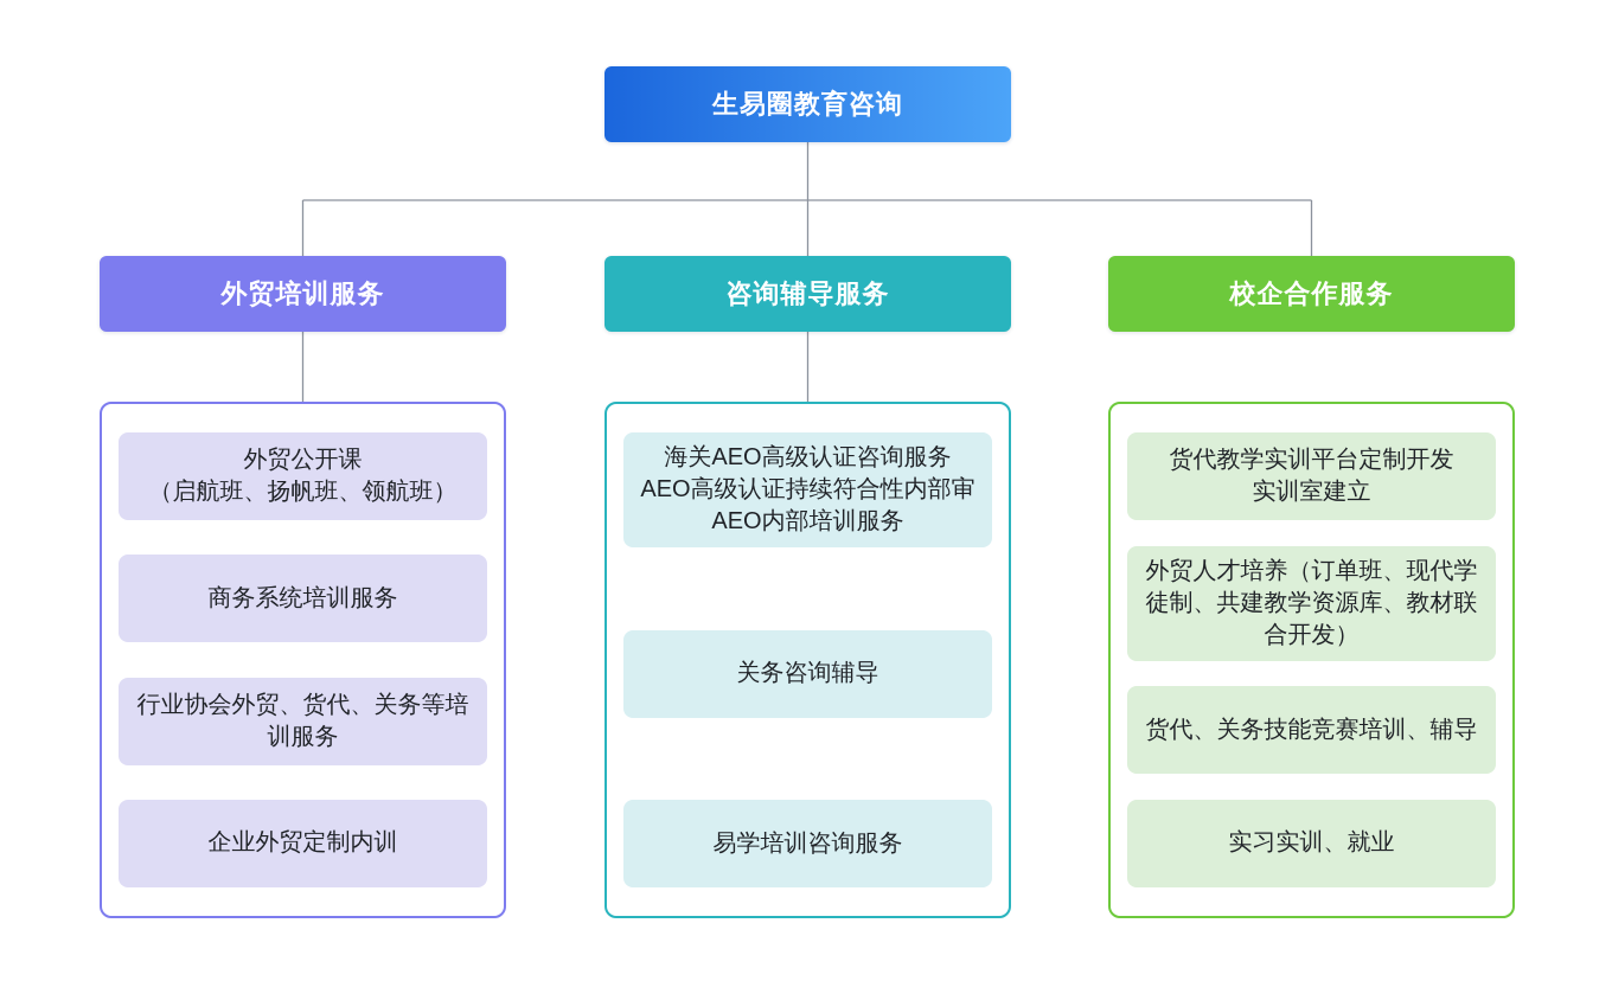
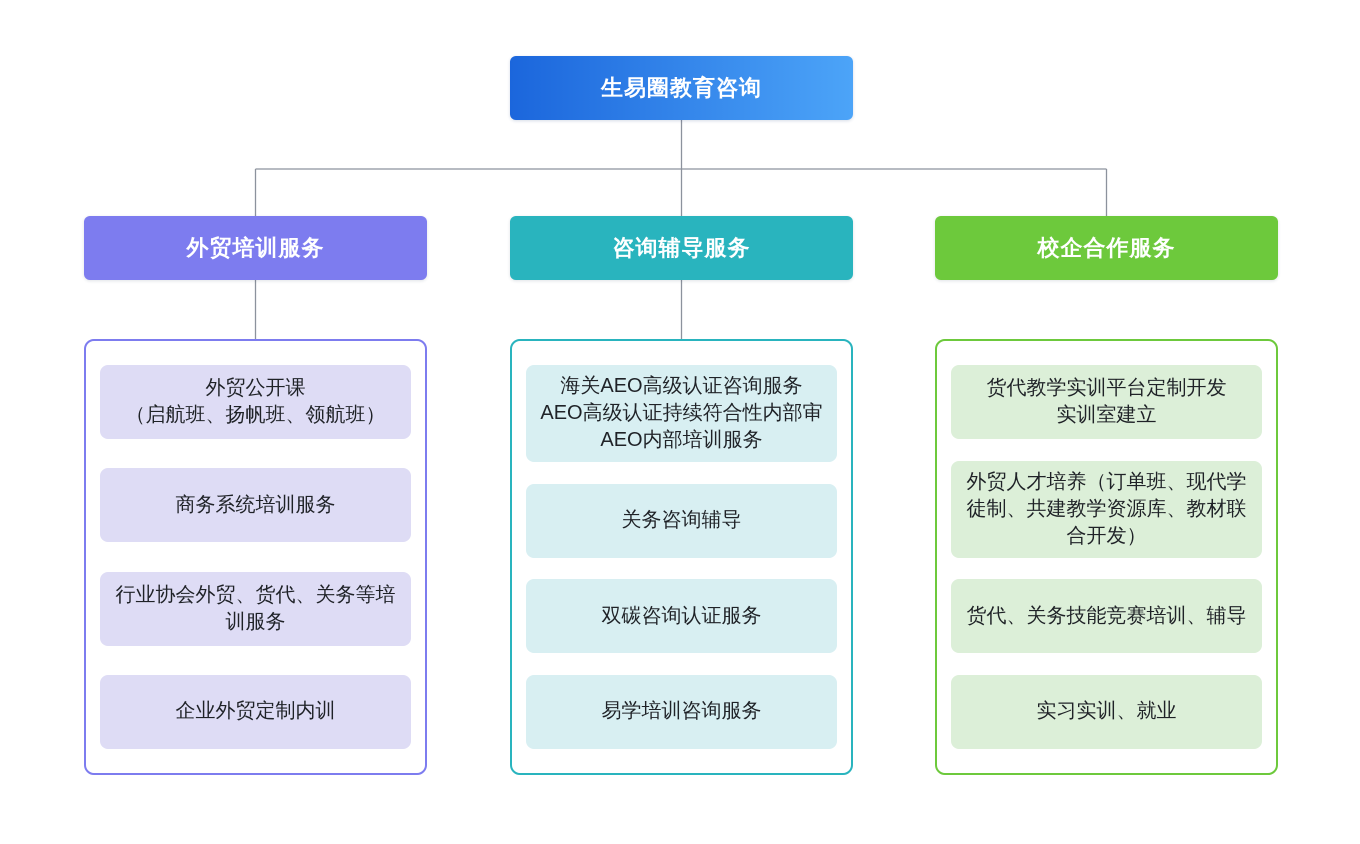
  生易圈教育咨询
  外贸培训服务
  外贸公开课
  （启航班、扬帆班、领航班）
  商务系统培训服务
  行业协会外贸、货代、关务等培训服务
  企业外贸定制内训
  咨询辅导服务
  海关AEO高级认证咨询服务
  AEO高级认证持续符合性内部审
  AEO内部培训服务
  关务咨询辅导
+ 双碳咨询认证服务
  易学培训咨询服务
  校企合作服务
  货代教学实训平台定制开发
  实训室建立
  外贸人才培养（订单班、现代学徒制、共建教学资源库、教材联合开发）
  货代、关务技能竞赛培训、辅导
  实习实训、就业
